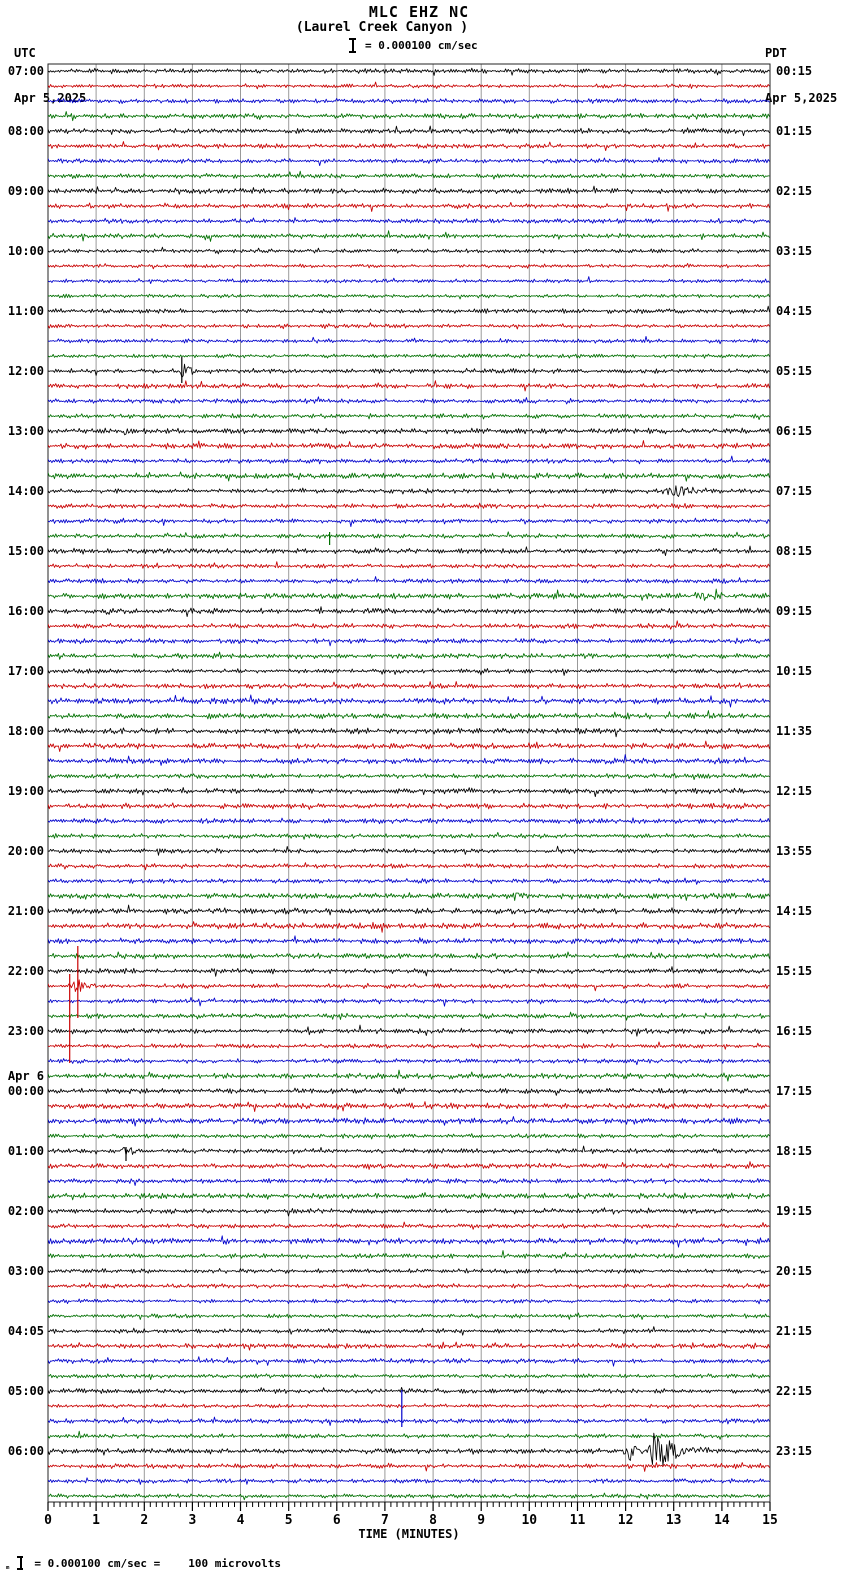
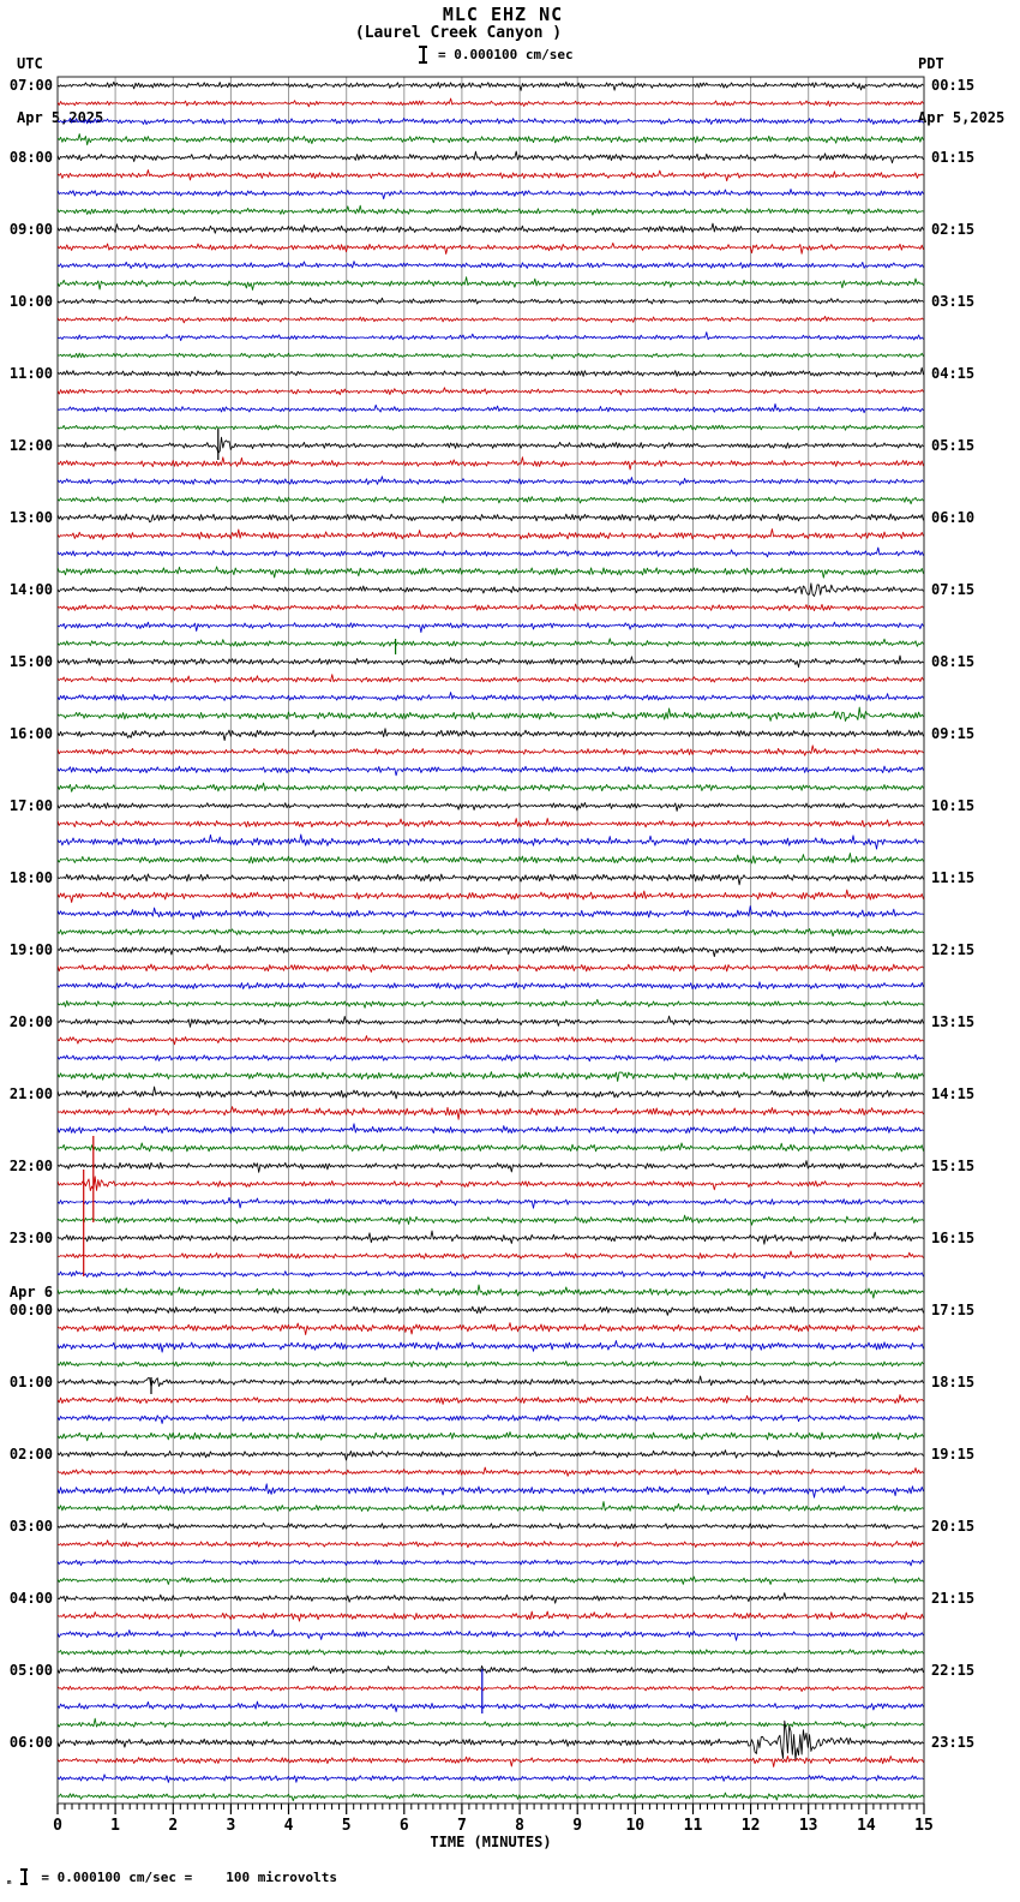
  MLC EHZ NC
  (Laurel Creek Canyon )
  UTC
  Apr 5,2025
  PDT
  Apr 5,2025
  = 0.000100 cm/sec
  07:00
  00:15
  08:00
  01:15
  09:00
  02:15
  10:00
  03:15
  11:00
  04:15
  12:00
  05:15
  13:00
- 06:15
+ 06:10
  14:00
  07:15
  15:00
  08:15
  16:00
  09:15
  17:00
  10:15
  18:00
- 11:35
+ 11:15
  19:00
  12:15
  20:00
- 13:55
+ 13:15
  21:00
  14:15
  22:00
  15:15
  23:00
  16:15
  00:00
  17:15
  Apr 6
  01:00
  18:15
  02:00
  19:15
  03:00
  20:15
- 04:05
+ 04:00
  21:15
  05:00
  22:15
  06:00
  23:15
  0
  1
  2
  3
  4
  5
  6
  7
  8
  9
  10
  11
  12
  13
  14
  15
  TIME (MINUTES)
  ₘ
  = 0.000100 cm/sec =
  100 microvolts
